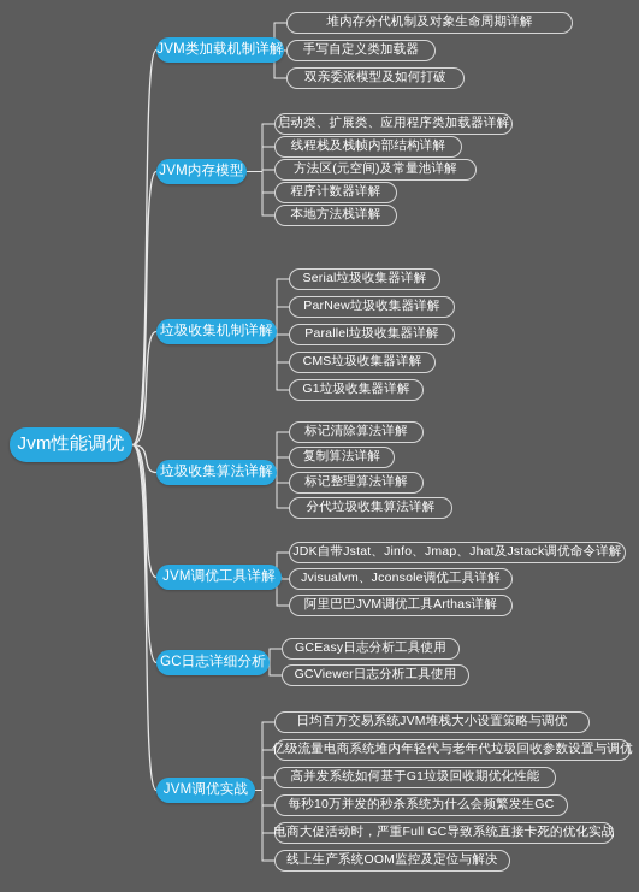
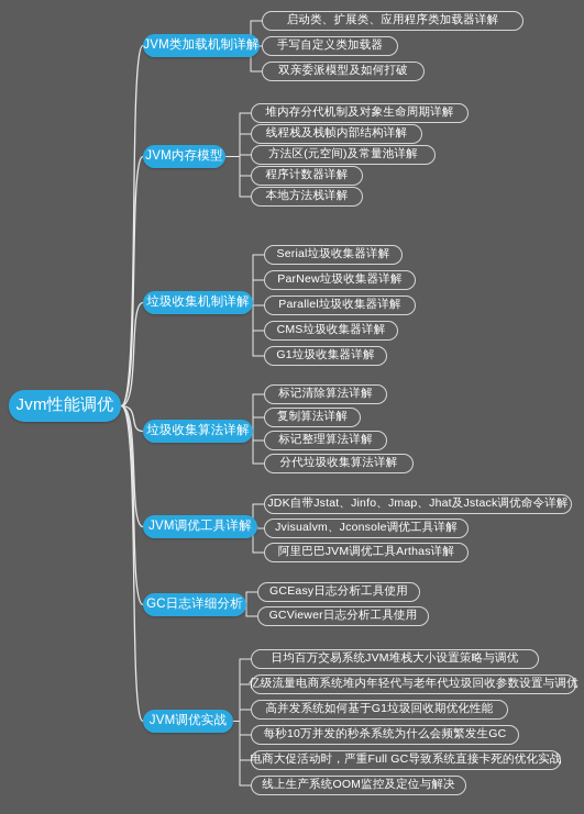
  Jvm性能调优
  JVM类加载机制详解
- 堆内存分代机制及对象生命周期详解
+ 启动类、扩展类、应用程序类加载器详解
  手写自定义类加载器
  双亲委派模型及如何打破
  JVM内存模型
- 启动类、扩展类、应用程序类加载器详解
+ 堆内存分代机制及对象生命周期详解
  线程栈及栈帧内部结构详解
  方法区(元空间)及常量池详解
  程序计数器详解
  本地方法栈详解
  垃圾收集机制详解
  Serial垃圾收集器详解
  ParNew垃圾收集器详解
  Parallel垃圾收集器详解
  CMS垃圾收集器详解
  G1垃圾收集器详解
  垃圾收集算法详解
  标记清除算法详解
  复制算法详解
  标记整理算法详解
  分代垃圾收集算法详解
  JVM调优工具详解
  JDK自带Jstat、Jinfo、Jmap、Jhat及Jstack调优命令详解
  Jvisualvm、Jconsole调优工具详解
  阿里巴巴JVM调优工具Arthas详解
  GC日志详细分析
  GCEasy日志分析工具使用
  GCViewer日志分析工具使用
  JVM调优实战
  日均百万交易系统JVM堆栈大小设置策略与调优
  亿级流量电商系统堆内年轻代与老年代垃圾回收参数设置与调优
  高并发系统如何基于G1垃圾回收期优化性能
  每秒10万并发的秒杀系统为什么会频繁发生GC
  电商大促活动时，严重Full GC导致系统直接卡死的优化实战
  线上生产系统OOM监控及定位与解决
